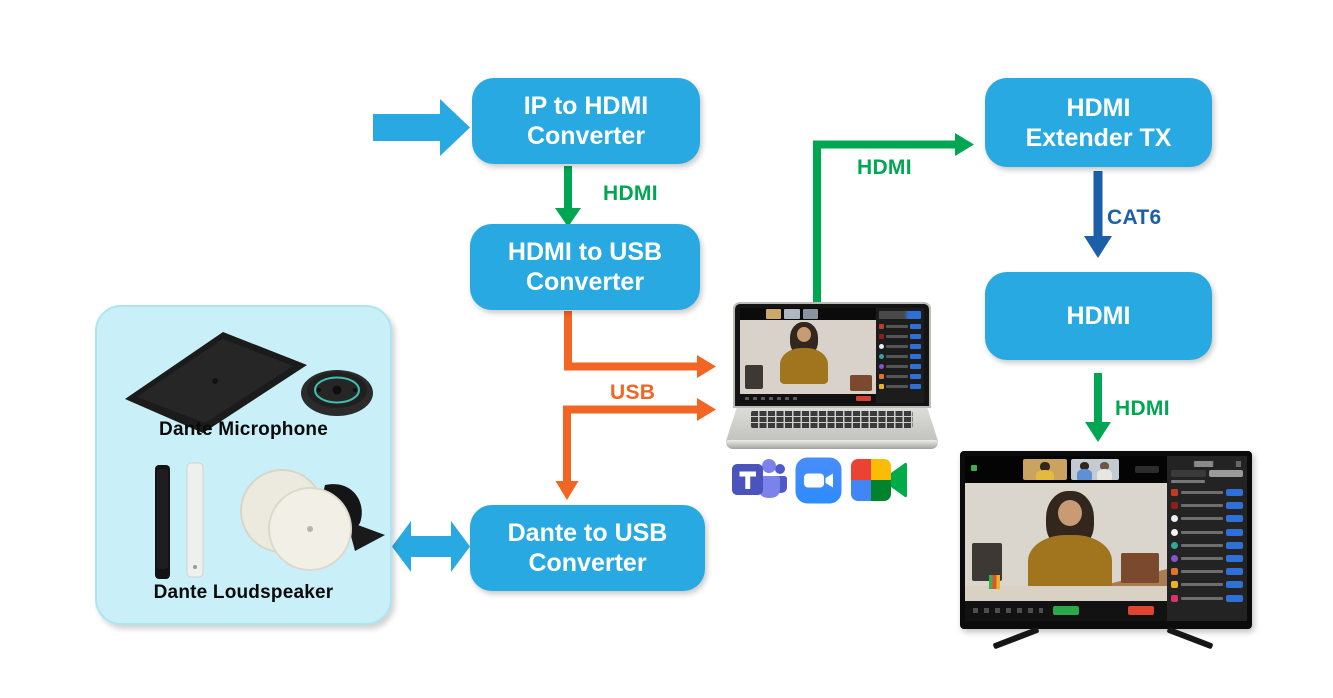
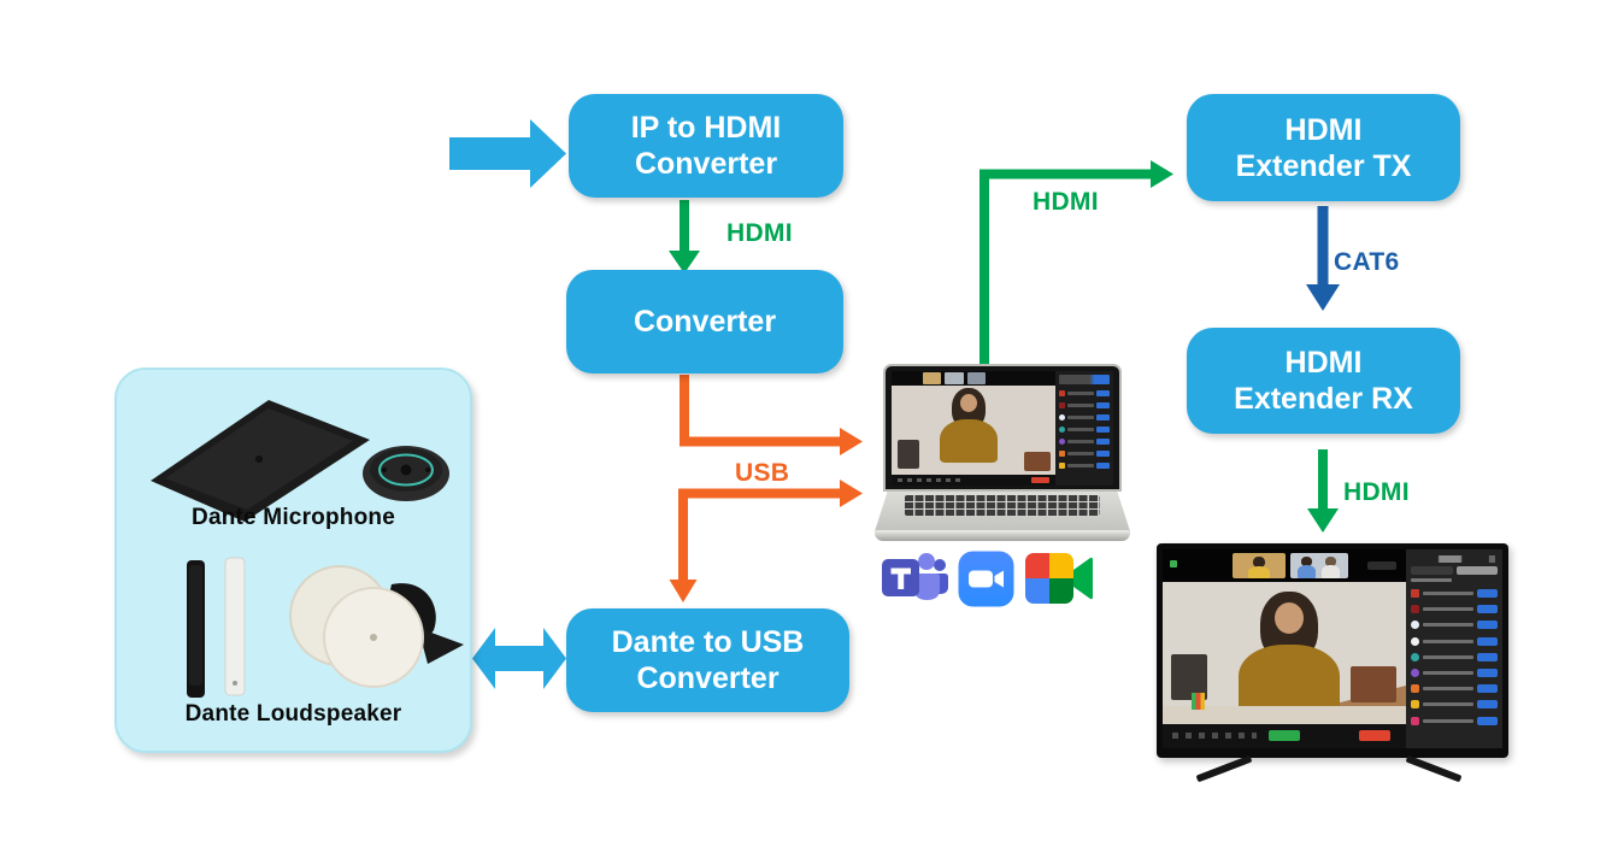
  Dante Microphone
  Dante Loudspeaker
  IP to HDMI
  Converter
- HDMI to USB
  Converter
  Dante to USB
  Converter
  HDMI
  Extender TX
  HDMI
+ Extender RX
  HDMI
  USB
  HDMI
  CAT6
  HDMI
